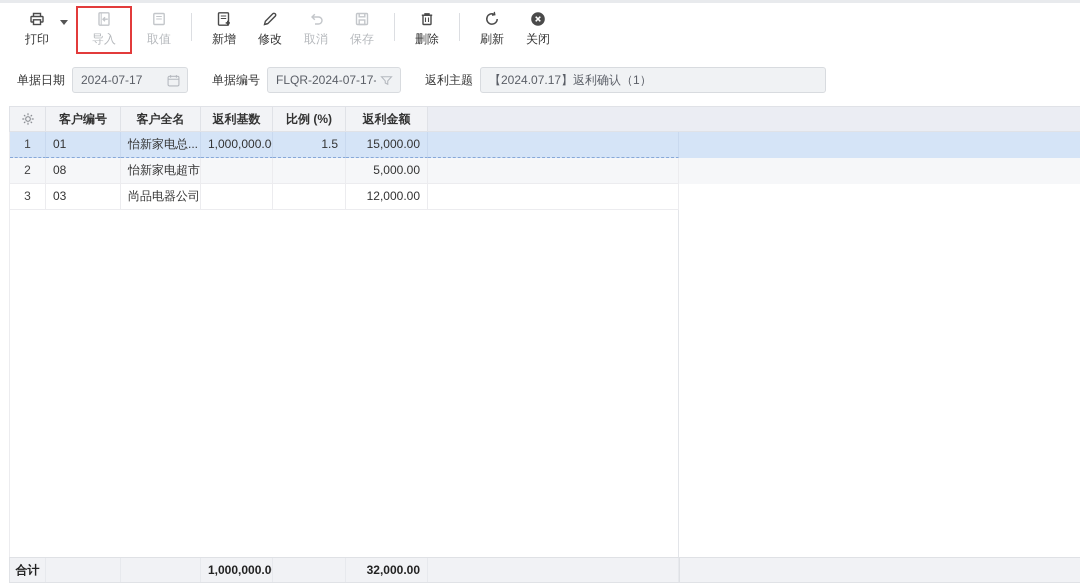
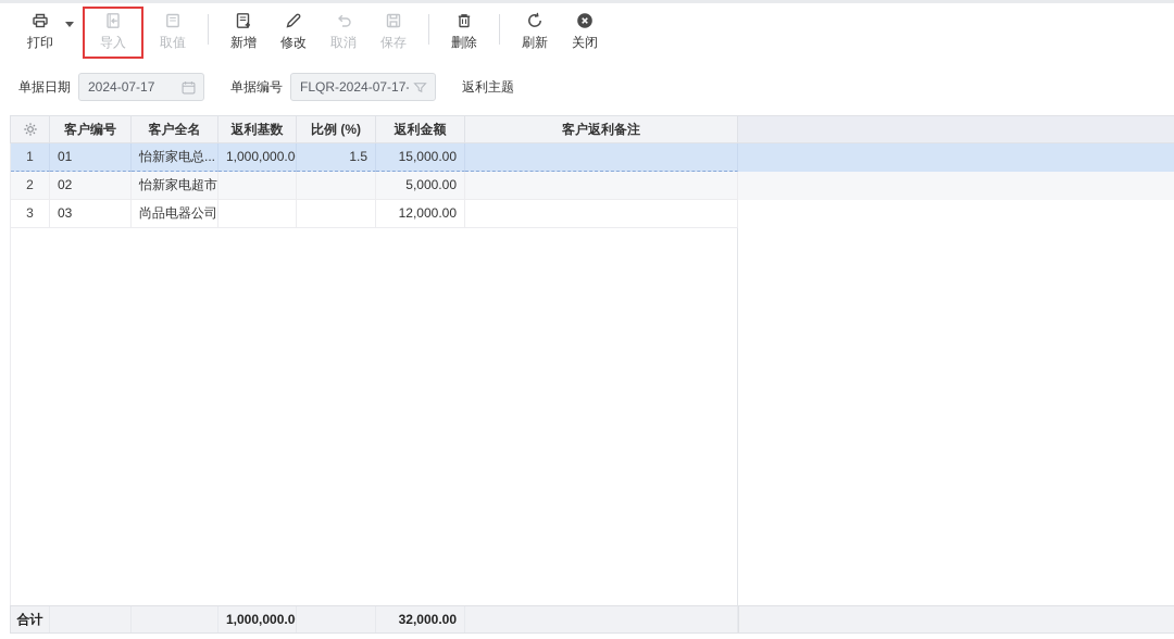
  打印
  导入
  取值
  新增
  修改
  取消
  保存
  删除
  刷新
  关闭
  单据日期
  2024-07-17
  单据编号
  FLQR-2024-07-17-
  返利主题
- 【2024.07.17】返利确认（1）
  客户编号
  客户全名
  返利基数
  比例 (%)
  返利金额
+ 客户返利备注
  1
  01
  怡新家电总...
  1,000,000.0
  1.5
  15,000.00
  2
- 08
+ 02
  怡新家电超市
  5,000.00
  3
  03
  尚品电器公司
  12,000.00
  合计
  1,000,000.0
  32,000.00
